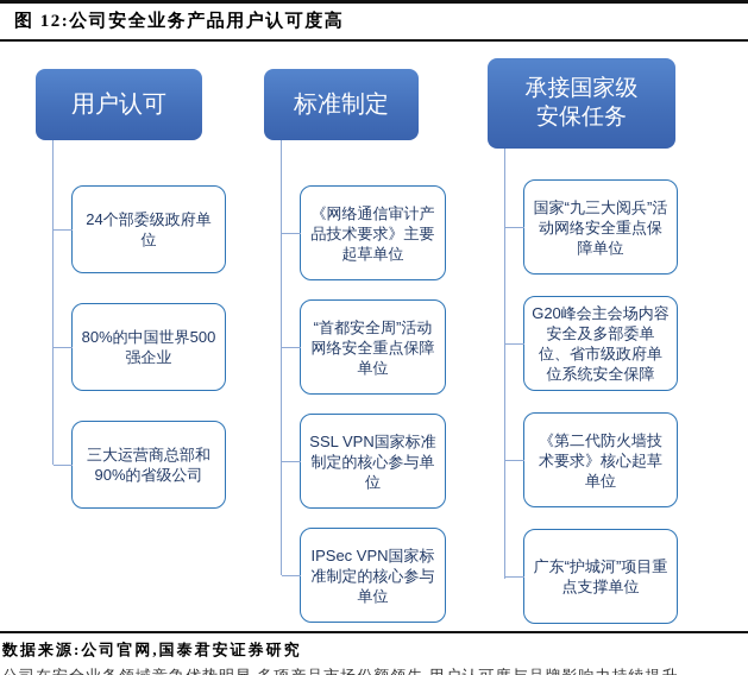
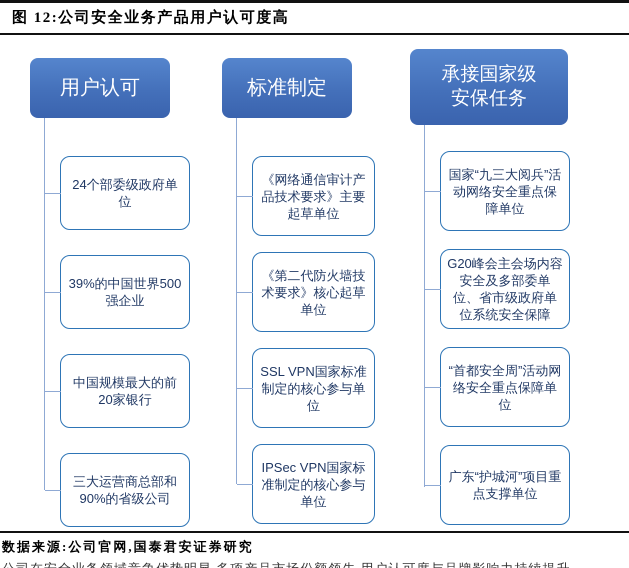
  图 12:公司安全业务产品用户认可度高
  用户认可
  24个部委级政府单位
- 80%的中国世界500强企业
+ 39%的中国世界500强企业
+ 中国规模最大的前20家银行
  三大运营商总部和90%的省级公司
  标准制定
  《网络通信审计产品技术要求》主要起草单位
- “首都安全周”活动网络安全重点保障单位
+ 《第二代防火墙技术要求》核心起草单位
  SSL VPN国家标准制定的核心参与单位
  IPSec VPN国家标准制定的核心参与单位
  承接国家级
  安保任务
  国家“九三大阅兵”活动网络安全重点保障单位
  G20峰会主会场内容安全及多部委单位、省市级政府单位系统安全保障
- 《第二代防火墙技术要求》核心起草单位
+ “首都安全周”活动网络安全重点保障单位
  广东“护城河”项目重点支撑单位
  数据来源:公司官网,国泰君安证券研究
